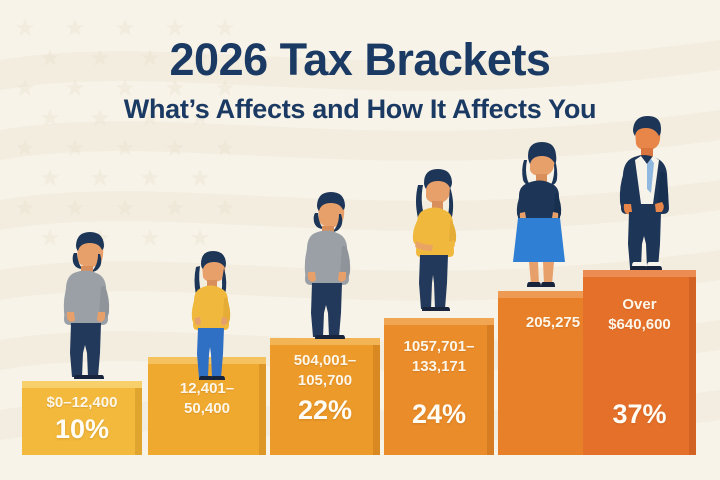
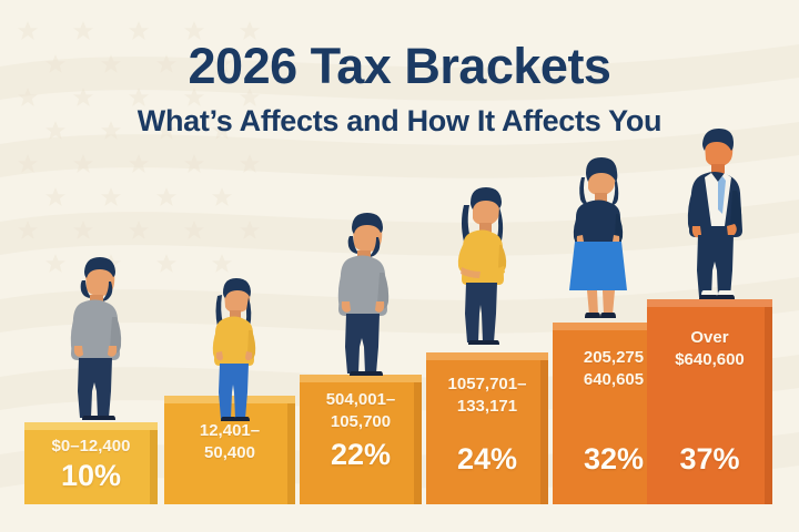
  2026 Tax Brackets
  What’s Affects and How It Affects You
  $0–12,400
  10%
  12,401–
  50,400
  504,001–
  105,700
  22%
  1057,701–
  133,171
  24%
  205,275
+ 640,605
+ 32%
  Over
  $640,600
  37%
